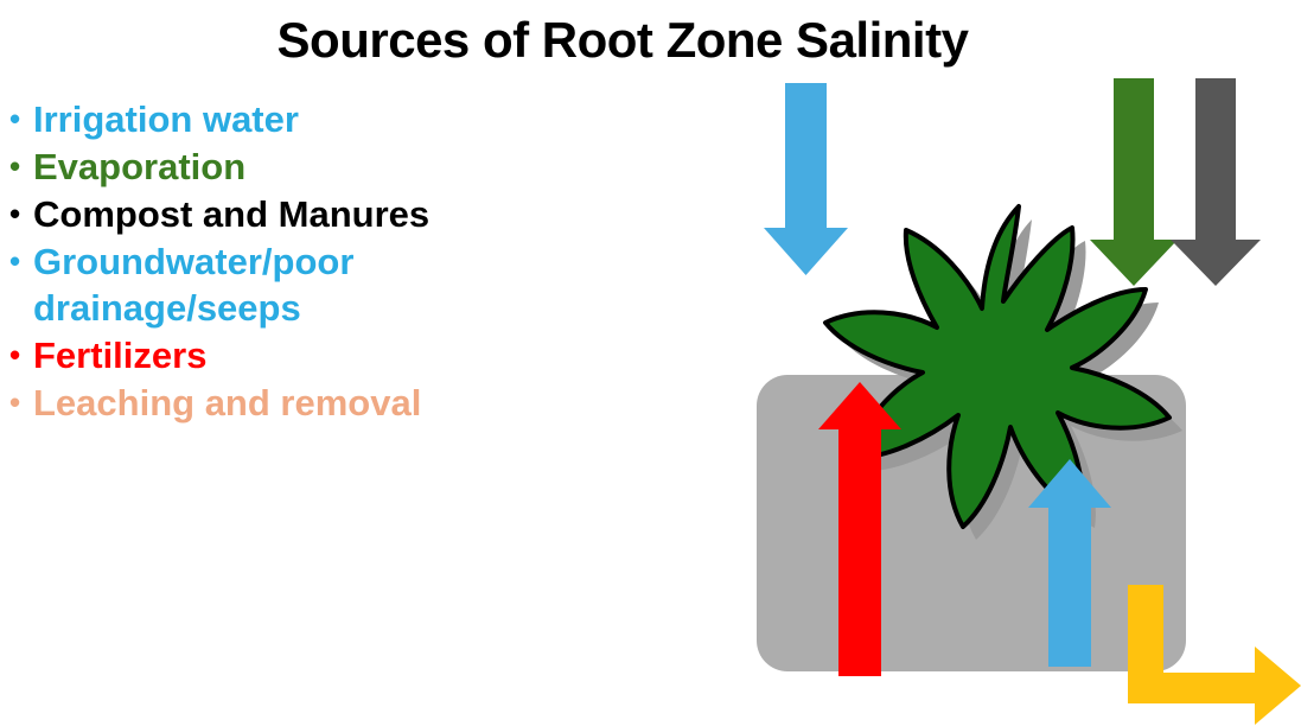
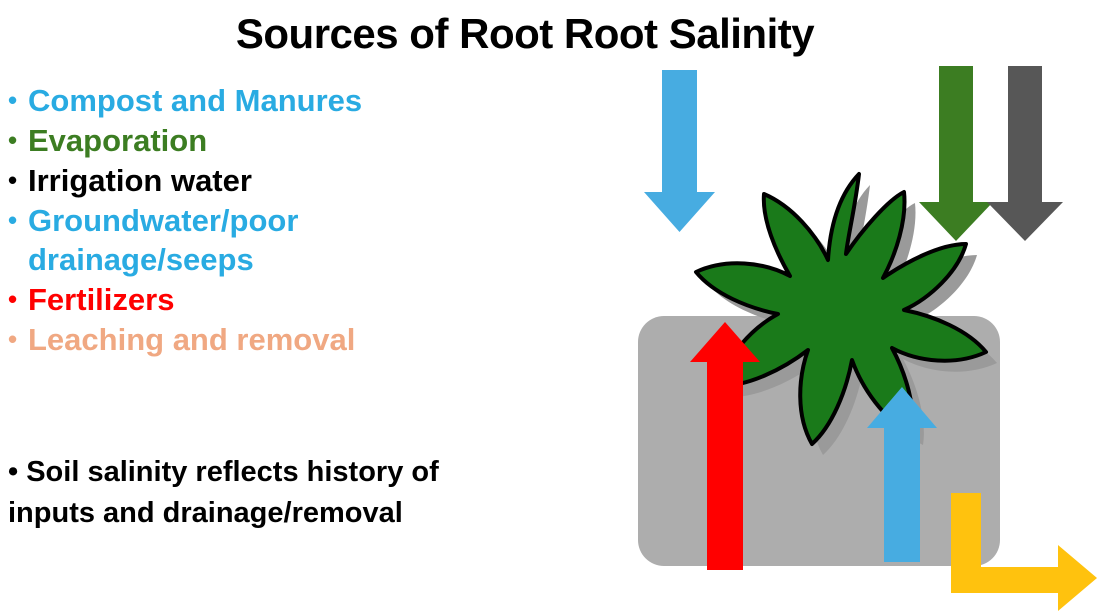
- Sources of Root Zone Salinity
+ Sources of Root Root Salinity
  •
- Irrigation water
+ Compost and Manures
  •
  Evaporation
  •
- Compost and Manures
+ Irrigation water
  •
  Groundwater/poor
  drainage/seeps
  •
  Fertilizers
  •
  Leaching and removal
+ • Soil salinity reflects history of
+ inputs and drainage/removal
